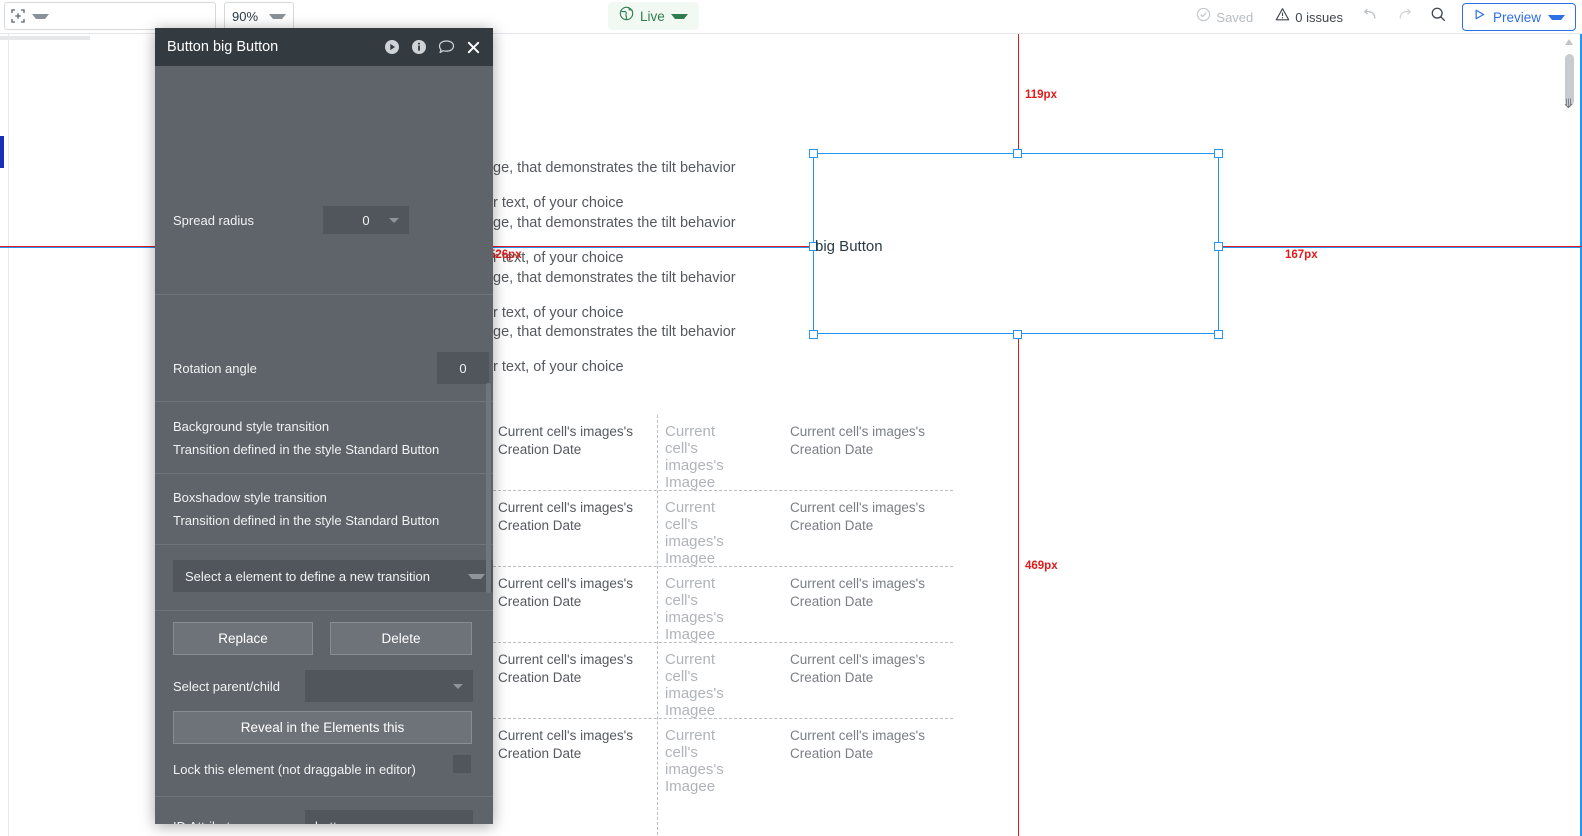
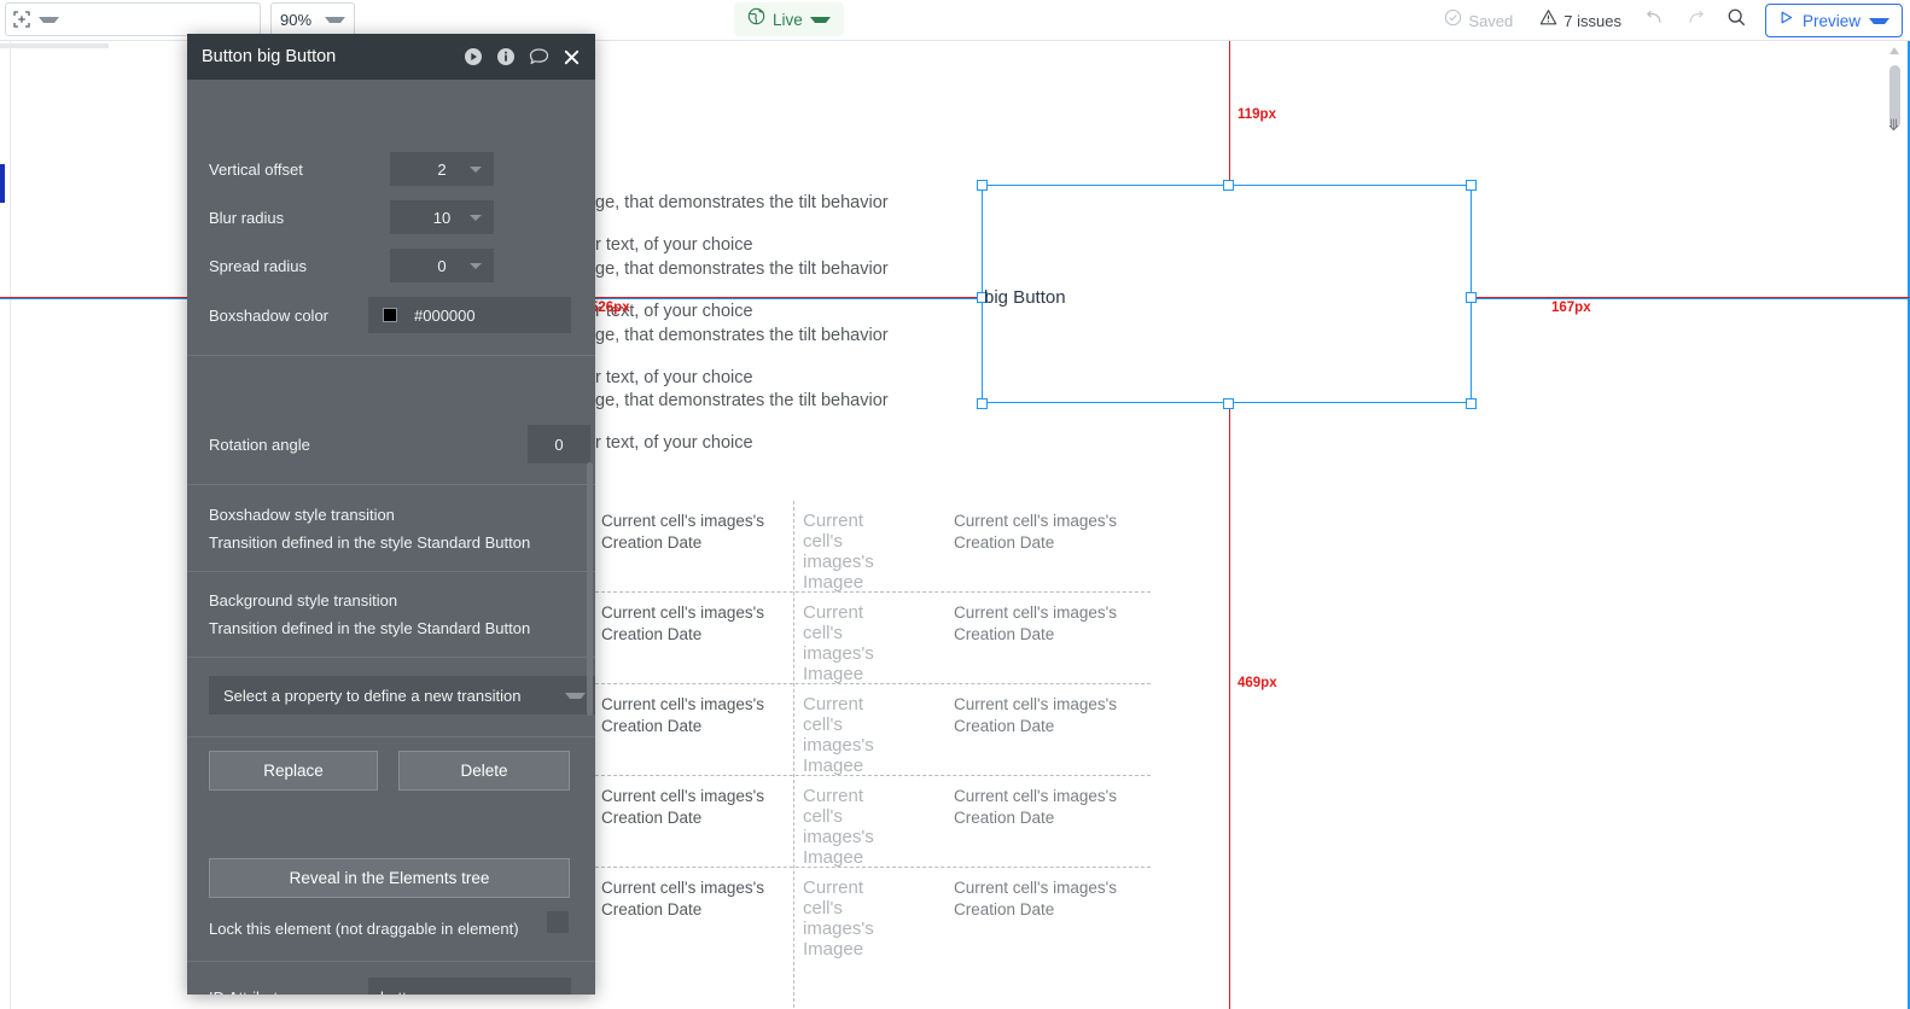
  90%
  Live
  Saved
- 0 issues
+ 7 issues
  Preview
  ge, that demonstrates the tilt behavior
  r text, of your choice
  ge, that demonstrates the tilt behavior
  r text, of your choice
  ge, that demonstrates the tilt behavior
  r text, of your choice
  ge, that demonstrates the tilt behavior
  r text, of your choice
  119px
  26px
  167px
  469px
  big Button
  Current cell's images's Creation Date
  Current cell's images's Imagee
  Current cell's images's Creation Date
  Current cell's images's Creation Date
  Current cell's images's Imagee
  Current cell's images's Creation Date
  Current cell's images's Creation Date
  Current cell's images's Imagee
  Current cell's images's Creation Date
  Current cell's images's Creation Date
  Current cell's images's Imagee
  Current cell's images's Creation Date
  Current cell's images's Creation Date
  Current cell's images's Imagee
  Current cell's images's Creation Date
  ⤋
  Button big Button
+ Vertical offset
+ 2
+ Blur radius
+ 10
  Spread radius
  0
+ Boxshadow color
+ #000000
  Rotation angle
  0
- Background style transition
+ Boxshadow style transition
  Transition defined in the style Standard Button
- Boxshadow style transition
+ Background style transition
  Transition defined in the style Standard Button
- Select a element to define a new transition
+ Select a property to define a new transition
  Replace
  Delete
- Select parent/child
- Reveal in the Elements this
+ Reveal in the Elements tree
- Lock this element (not draggable in editor)
+ Lock this element (not draggable in element)
